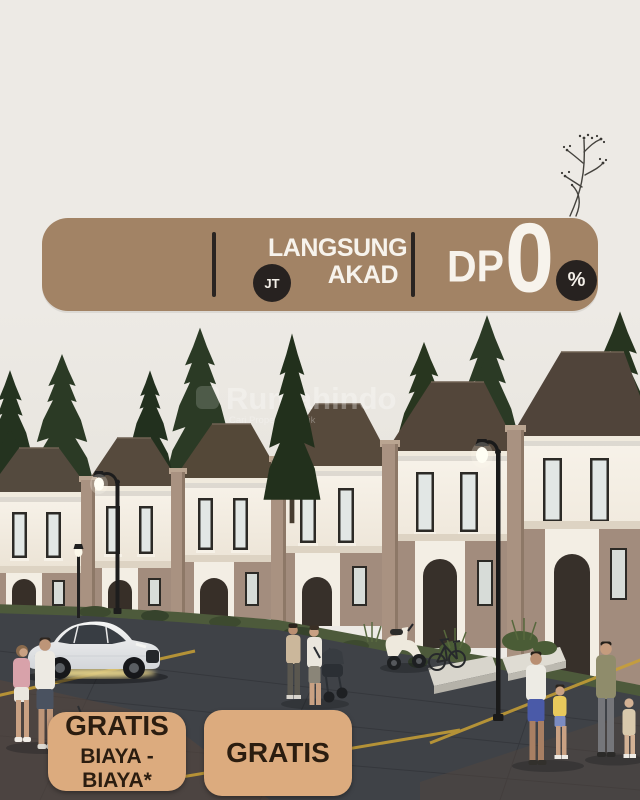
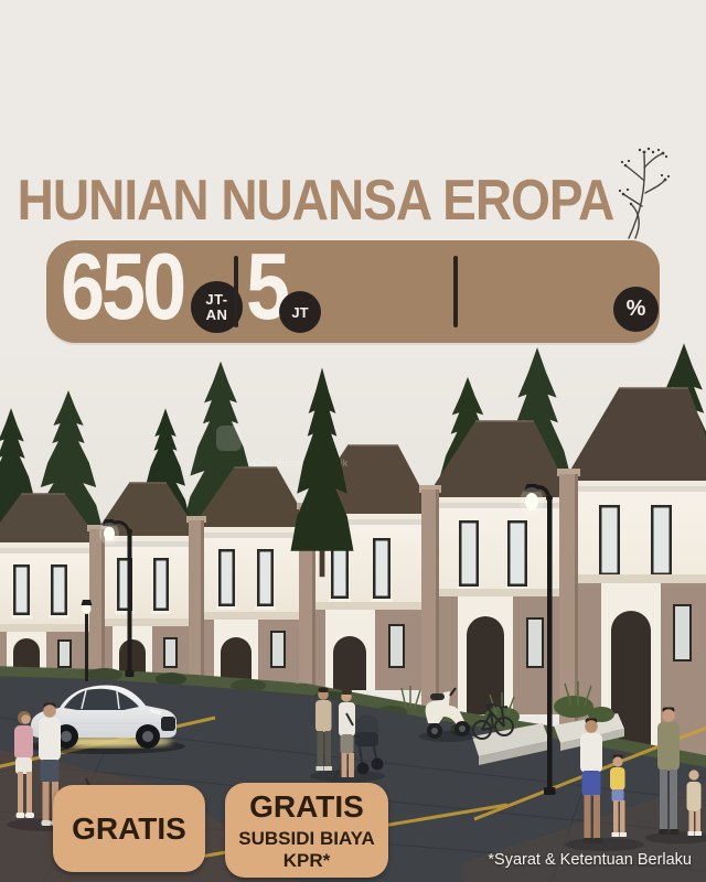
+ HUNIAN NUANSA EROPA
+ 650
+ JT-
+ AN
+ 5
  JT
- LANGSUNG
- AKAD
- DP
- 0
  %
- Rumahindo
  GRATIS
- BIAYA - BIAYA*
  GRATIS
+ SUBSIDI BIAYA KPR*
+ *Syarat & Ketentuan Berlaku
